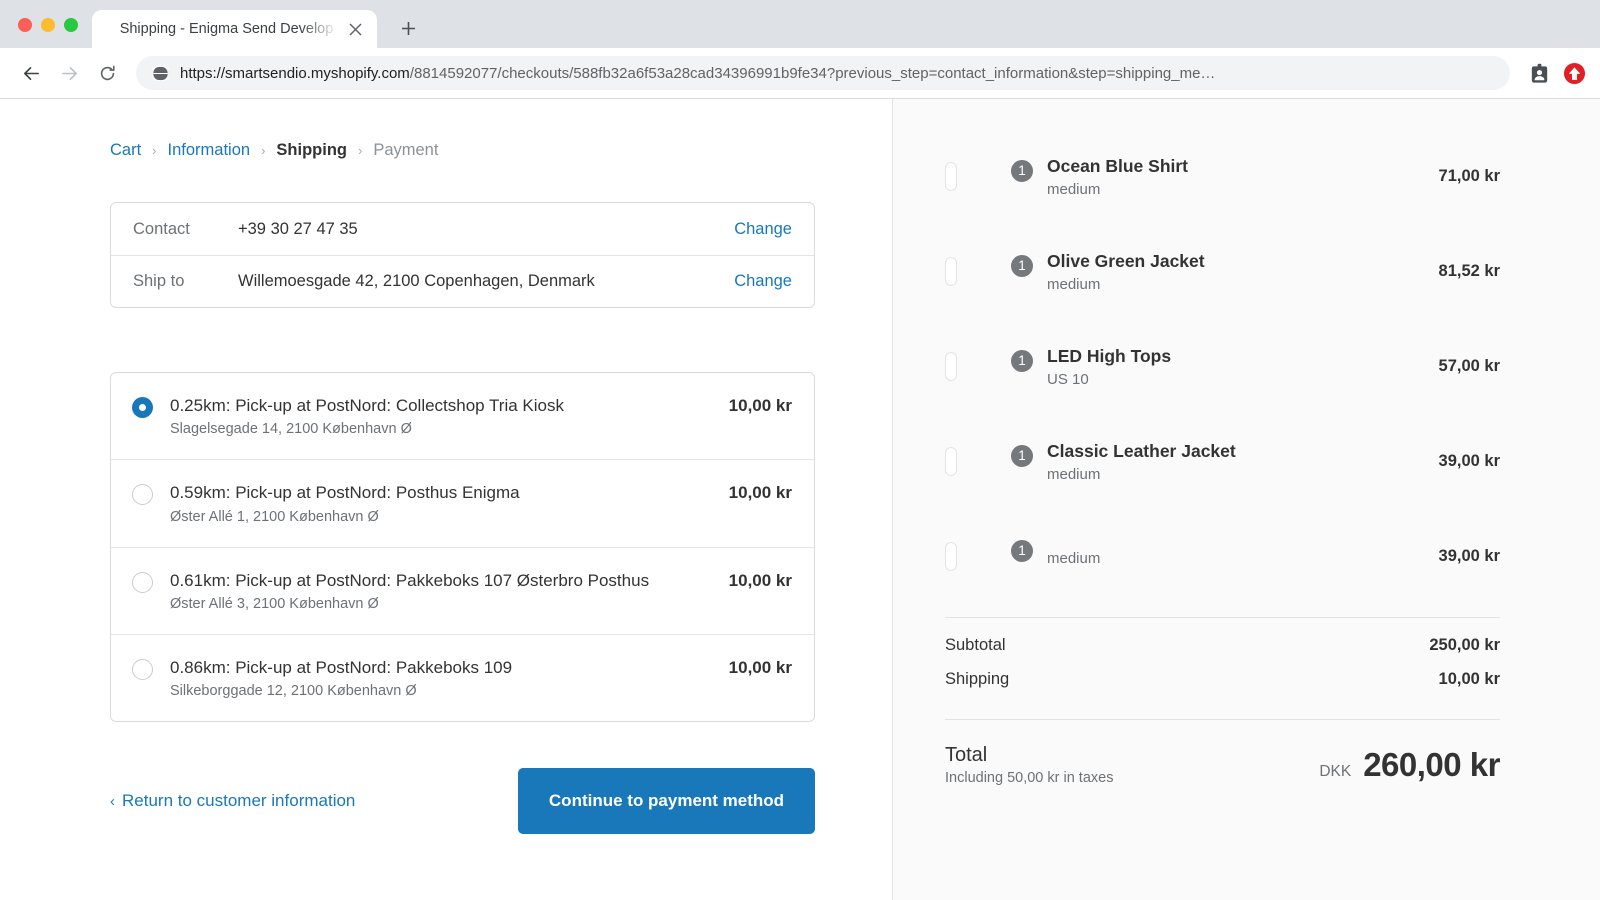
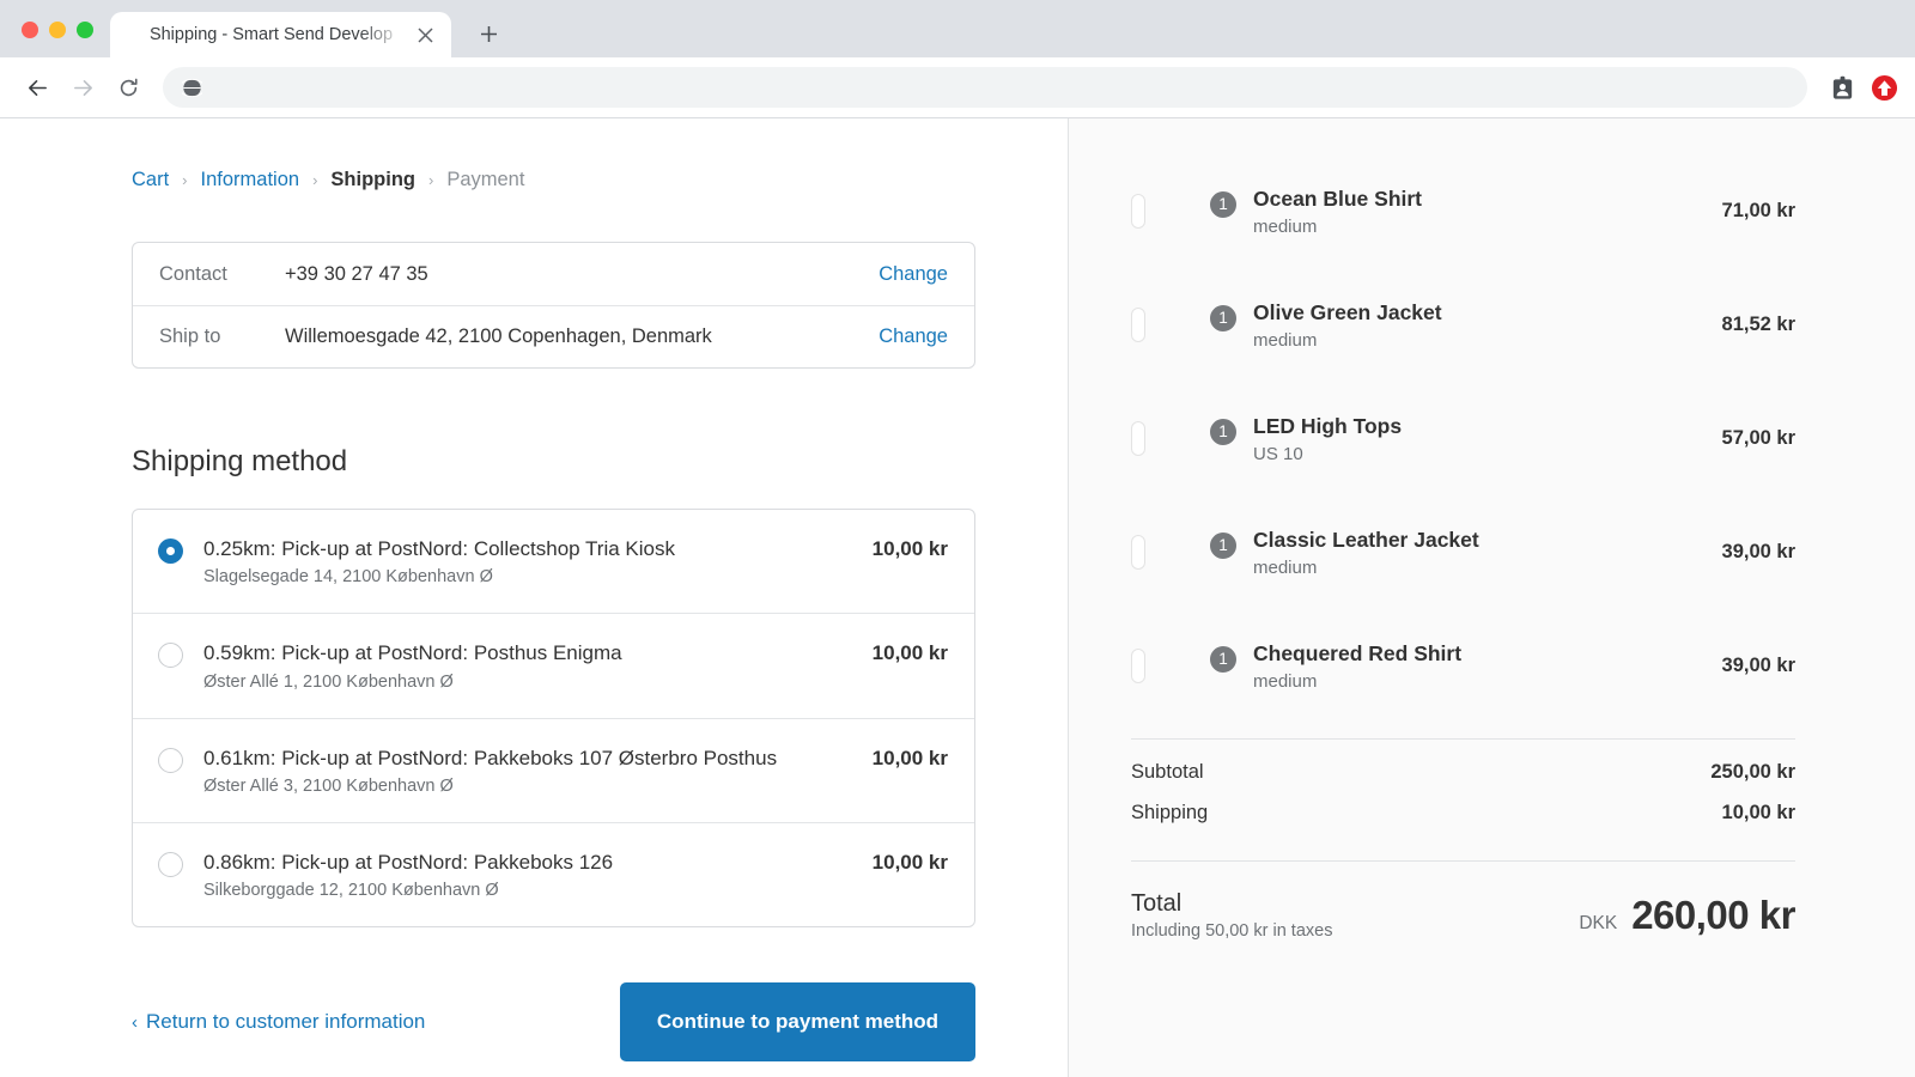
- Shipping - Enigma Send Develop
+ Shipping - Smart Send Develop
- https://smartsendio.myshopify.com/8814592077/checkouts/588fb32a6f53a28cad34396991b9fe34?previous_step=contact_information&step=shipping_me…
  Cart
  ›
  Information
  ›
  Shipping
  ›
  Payment
  Contact
  +39 30 27 47 35
  Change
  Ship to
  Willemoesgade 42, 2100 Copenhagen, Denmark
  Change
+ Shipping method
  0.25km: Pick-up at PostNord: Collectshop Tria Kiosk
  Slagelsegade 14, 2100 København Ø
  10,00 kr
  0.59km: Pick-up at PostNord: Posthus Enigma
  Øster Allé 1, 2100 København Ø
  10,00 kr
  0.61km: Pick-up at PostNord: Pakkeboks 107 Østerbro Posthus
  Øster Allé 3, 2100 København Ø
  10,00 kr
- 0.86km: Pick-up at PostNord: Pakkeboks 109
+ 0.86km: Pick-up at PostNord: Pakkeboks 126
  Silkeborggade 12, 2100 København Ø
  10,00 kr
  ‹
  Return to customer information
  Continue to payment method
  1
  Ocean Blue Shirt
  medium
  71,00 kr
  1
  Olive Green Jacket
  medium
  81,52 kr
  1
  LED High Tops
  US 10
  57,00 kr
  1
  Classic Leather Jacket
  medium
  39,00 kr
  1
+ Chequered Red Shirt
  medium
  39,00 kr
  Subtotal
  250,00 kr
  Shipping
  10,00 kr
  Total
  Including 50,00 kr in taxes
  DKK
  260,00 kr
